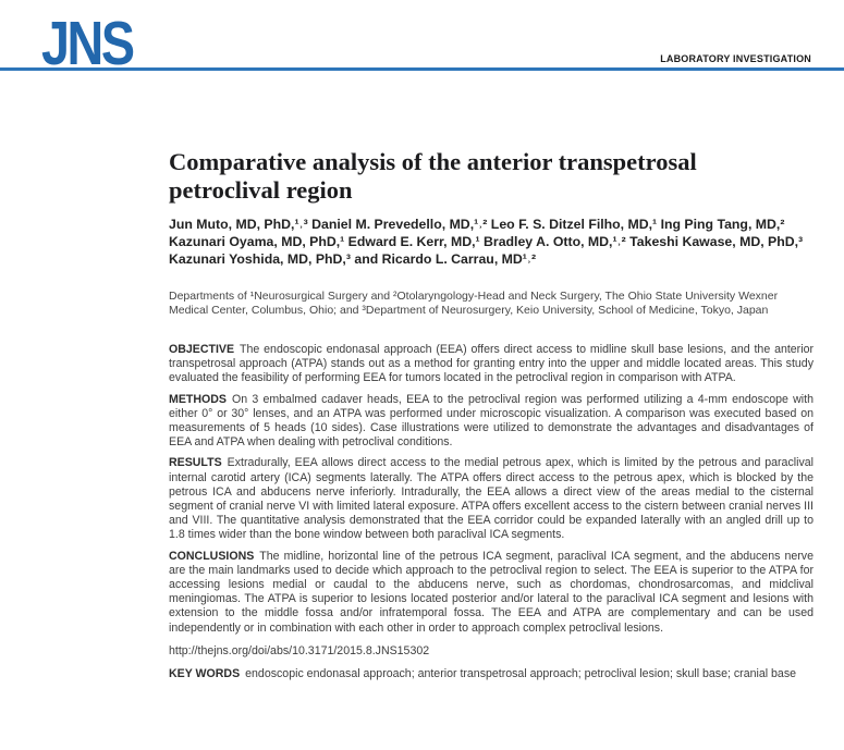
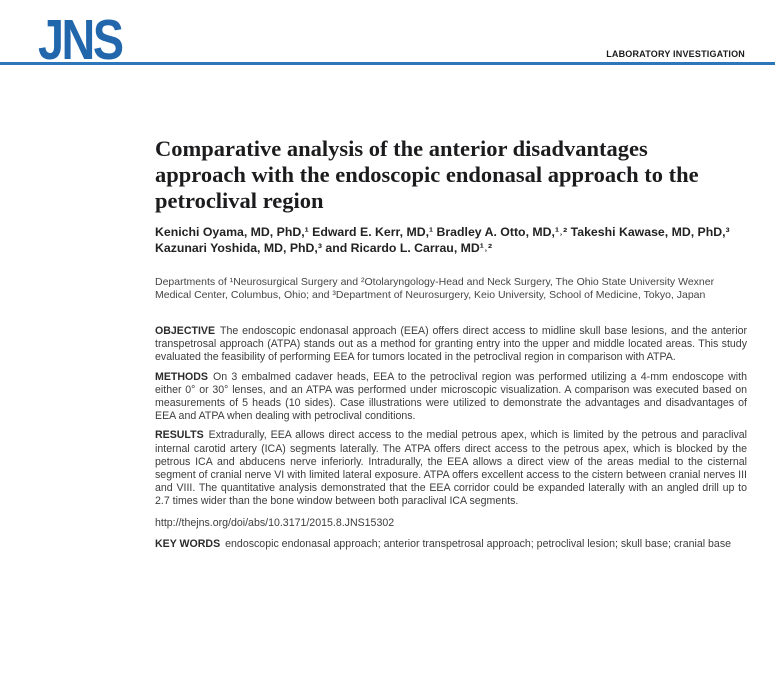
  JNS
  LABORATORY INVESTIGATION
- Comparative analysis of the anterior transpetrosal
+ Comparative analysis of the anterior disadvantages
+ approach with the endoscopic endonasal approach to the
  petroclival region
- Jun Muto, MD, PhD,¹˒³ Daniel M. Prevedello, MD,¹˒² Leo F. S. Ditzel Filho, MD,¹ Ing Ping Tang, MD,²
- Kazunari Oyama, MD, PhD,¹ Edward E. Kerr, MD,¹ Bradley A. Otto, MD,¹˒² Takeshi Kawase, MD, PhD,³
+ Kenichi Oyama, MD, PhD,¹ Edward E. Kerr, MD,¹ Bradley A. Otto, MD,¹˒² Takeshi Kawase, MD, PhD,³
  Kazunari Yoshida, MD, PhD,³ and Ricardo L. Carrau, MD¹˒²
  Departments of ¹Neurosurgical Surgery and ²Otolaryngology-Head and Neck Surgery, The Ohio State University Wexner
  Medical Center, Columbus, Ohio; and ³Department of Neurosurgery, Keio University, School of Medicine, Tokyo, Japan
  OBJECTIVE The endoscopic endonasal approach (EEA) offers direct access to midline skull base lesions, and the anterior transpetrosal approach (ATPA) stands out as a method for granting entry into the upper and middle located areas. This study evaluated the feasibility of performing EEA for tumors located in the petroclival region in comparison with ATPA.
  METHODS On 3 embalmed cadaver heads, EEA to the petroclival region was performed utilizing a 4-mm endoscope with either 0° or 30° lenses, and an ATPA was performed under microscopic visualization. A comparison was executed based on measurements of 5 heads (10 sides). Case illustrations were utilized to demonstrate the advantages and disadvantages of EEA and ATPA when dealing with petroclival conditions.
- RESULTS Extradurally, EEA allows direct access to the medial petrous apex, which is limited by the petrous and paraclival internal carotid artery (ICA) segments laterally. The ATPA offers direct access to the petrous apex, which is blocked by the petrous ICA and abducens nerve inferiorly. Intradurally, the EEA allows a direct view of the areas medial to the cisternal segment of cranial nerve VI with limited lateral exposure. ATPA offers excellent access to the cistern between cranial nerves III and VIII. The quantitative analysis demonstrated that the EEA corridor could be expanded laterally with an angled drill up to 1.8 times wider than the bone window between both paraclival ICA segments.
+ RESULTS Extradurally, EEA allows direct access to the medial petrous apex, which is limited by the petrous and paraclival internal carotid artery (ICA) segments laterally. The ATPA offers direct access to the petrous apex, which is blocked by the petrous ICA and abducens nerve inferiorly. Intradurally, the EEA allows a direct view of the areas medial to the cisternal segment of cranial nerve VI with limited lateral exposure. ATPA offers excellent access to the cistern between cranial nerves III and VIII. The quantitative analysis demonstrated that the EEA corridor could be expanded laterally with an angled drill up to 2.7 times wider than the bone window between both paraclival ICA segments.
- CONCLUSIONS The midline, horizontal line of the petrous ICA segment, paraclival ICA segment, and the abducens nerve are the main landmarks used to decide which approach to the petroclival region to select. The EEA is superior to the ATPA for accessing lesions medial or caudal to the abducens nerve, such as chordomas, chondrosarcomas, and midclival meningiomas. The ATPA is superior to lesions located posterior and/or lateral to the paraclival ICA segment and lesions with extension to the middle fossa and/or infratemporal fossa. The EEA and ATPA are complementary and can be used independently or in combination with each other in order to approach complex petroclival lesions.
  http://thejns.org/doi/abs/10.3171/2015.8.JNS15302
  KEY WORDS endoscopic endonasal approach; anterior transpetrosal approach; petroclival lesion; skull base; cranial base
